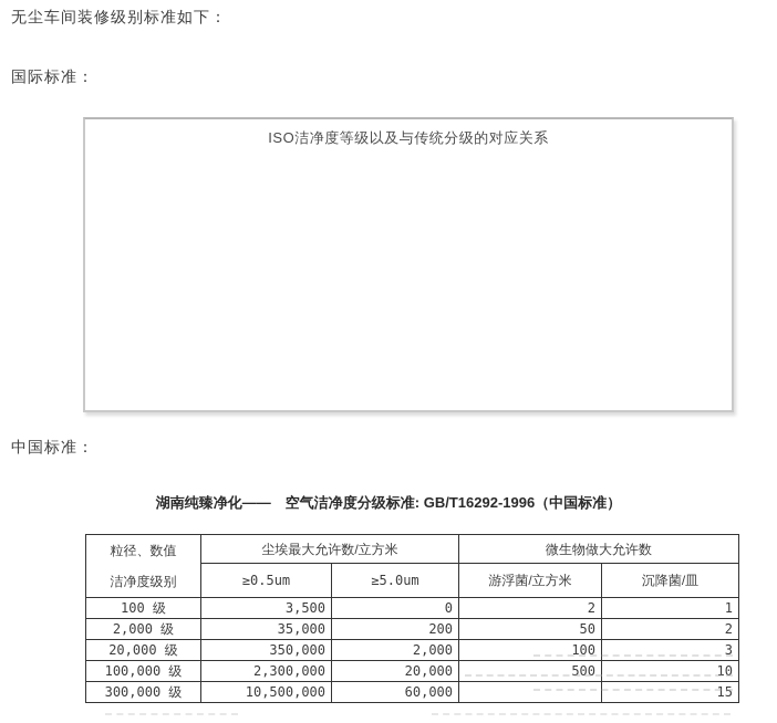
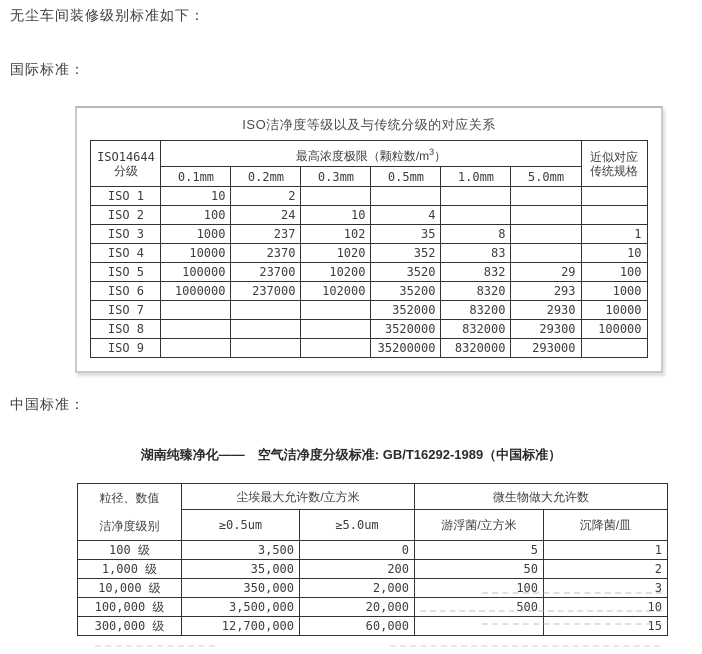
  无尘车间装修级别标准如下：
  国际标准：
  ISO洁净度等级以及与传统分级的对应关系
+ ISO14644 分级	最高浓度极限（颗粒数/m3）	近似对应 传统规格
+ 0.1mm	0.2mm	0.3mm	0.5mm	1.0mm	5.0mm
+ ISO 1	10	2
+ ISO 2	100	24	10	4
+ ISO 3	1000	237	102	35	8		1
+ ISO 4	10000	2370	1020	352	83		10
+ ISO 5	100000	23700	10200	3520	832	29	100
+ ISO 6	1000000	237000	102000	35200	8320	293	1000
+ ISO 7				352000	83200	2930	10000
+ ISO 8				3520000	832000	29300	100000
+ ISO 9				35200000	8320000	293000
  中国标准：
- 湖南纯臻净化—— 空气洁净度分级标准: GB/T16292-1996（中国标准）
+ 湖南纯臻净化—— 空气洁净度分级标准: GB/T16292-1989（中国标准）
  粒径、数值 洁净度级别	尘埃最大允许数/立方米	微生物做大允许数
  ≥0.5um	≥5.0um	游浮菌/立方米	沉降菌/皿
- 100 级	3,500	0	2	1
+ 100 级	3,500	0	5	1
- 2,000 级	35,000	200	50	2
+ 1,000 级	35,000	200	50	2
- 20,000 级	350,000	2,000	100	3
+ 10,000 级	350,000	2,000	100	3
- 100,000 级	2,300,000	20,000	500	10
+ 100,000 级	3,500,000	20,000	500	10
- 300,000 级	10,500,000	60,000		15
+ 300,000 级	12,700,000	60,000		15
